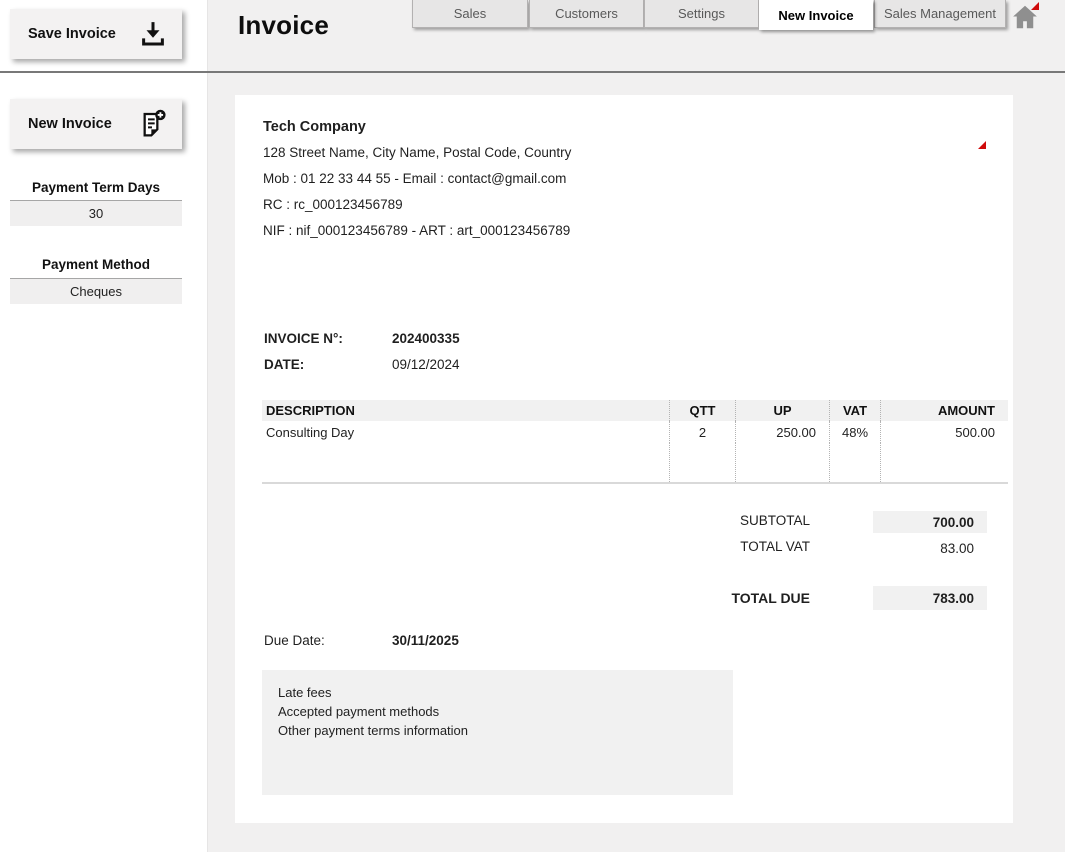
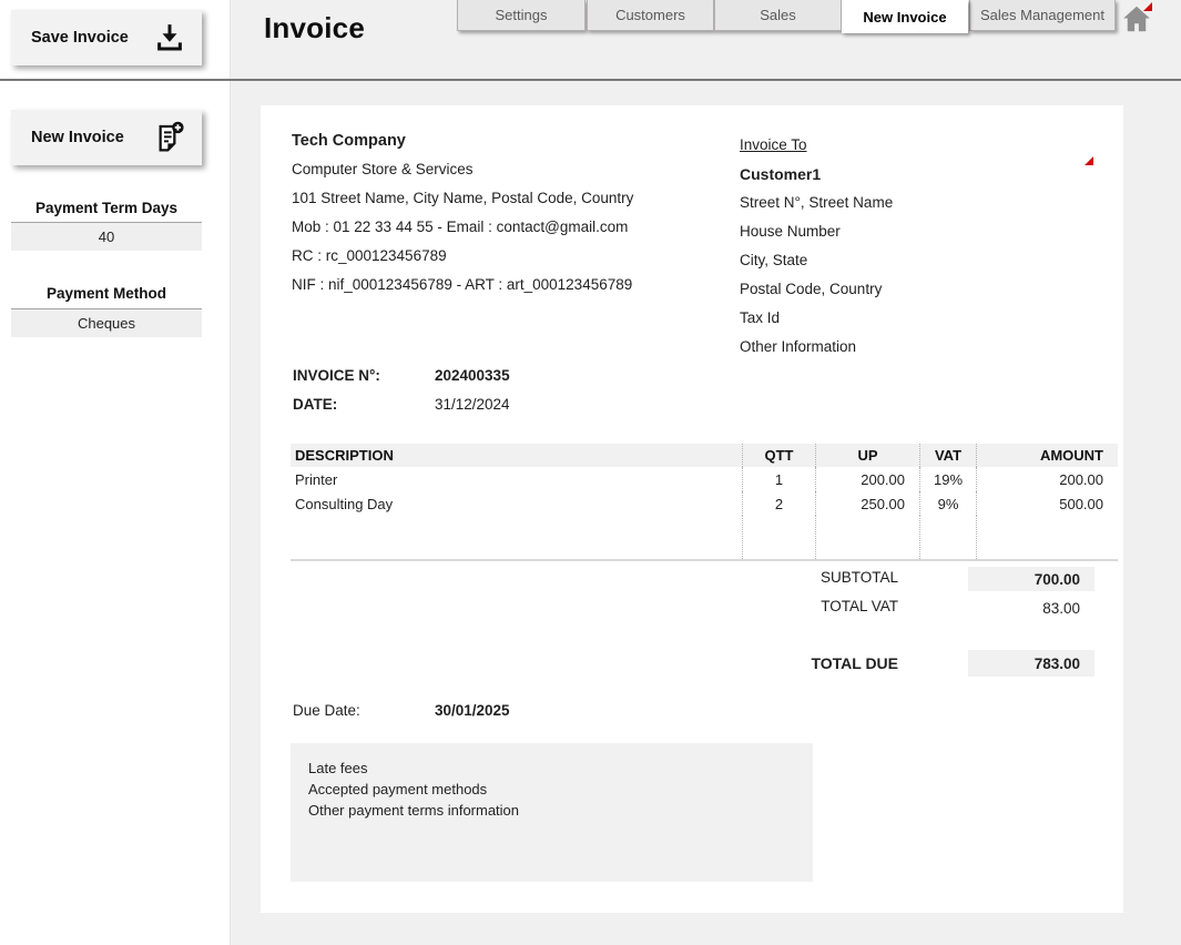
  Save Invoice
  New Invoice
  Payment Term Days
- 30
+ 40
  Payment Method
  Cheques
  Invoice
- Sales
+ Settings
  Customers
- Settings
+ Sales
  New Invoice
  Sales Management
  Tech Company
+ Computer Store & Services
- 128 Street Name, City Name, Postal Code, Country
+ 101 Street Name, City Name, Postal Code, Country
  Mob : 01 22 33 44 55 - Email : contact@gmail.com
  RC : rc_000123456789
  NIF : nif_000123456789 - ART : art_000123456789
+ Invoice To
+ Customer1
+ Street N°, Street Name
+ House Number
+ City, State
+ Postal Code, Country
+ Tax Id
+ Other Information
  INVOICE N°:
  202400335
  DATE:
- 09/12/2024
+ 31/12/2024
  DESCRIPTION	QTT	UP	VAT	AMOUNT
+ Printer	1	200.00	19%	200.00
- Consulting Day	2	250.00	48%	500.00
+ Consulting Day	2	250.00	9%	500.00
  SUBTOTAL
  700.00
  TOTAL VAT
  83.00
  TOTAL DUE
  783.00
  Due Date:
- 30/11/2025
+ 30/01/2025
  Late fees
  Accepted payment methods
  Other payment terms information
